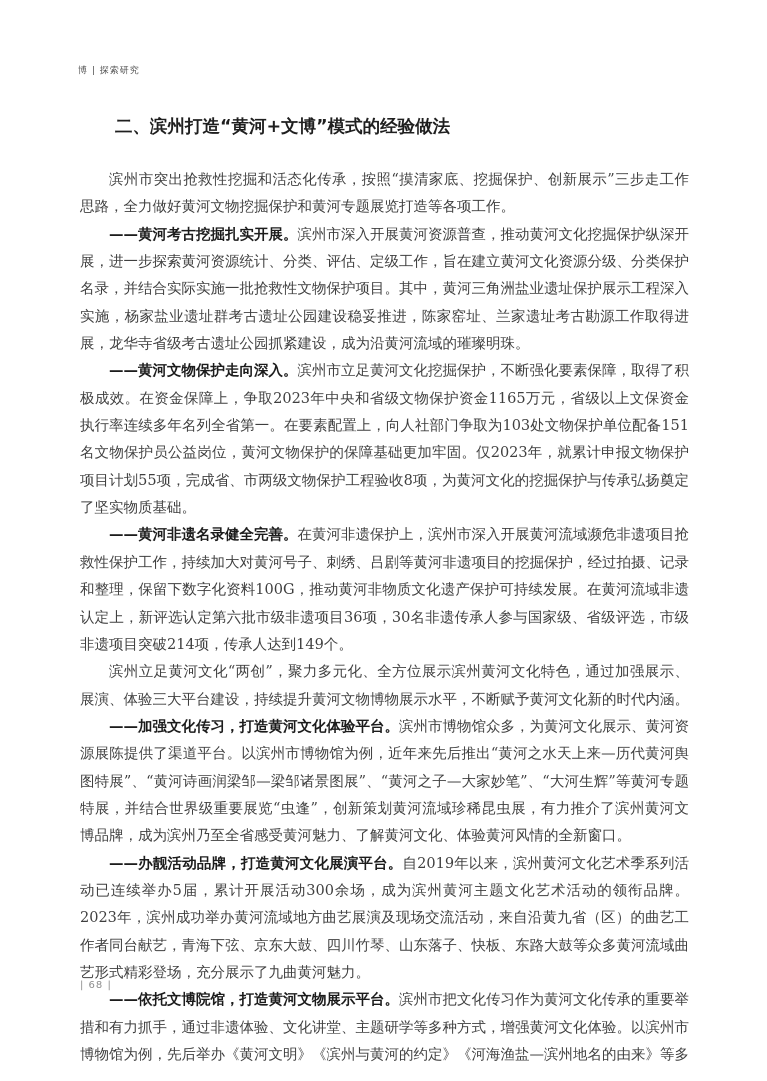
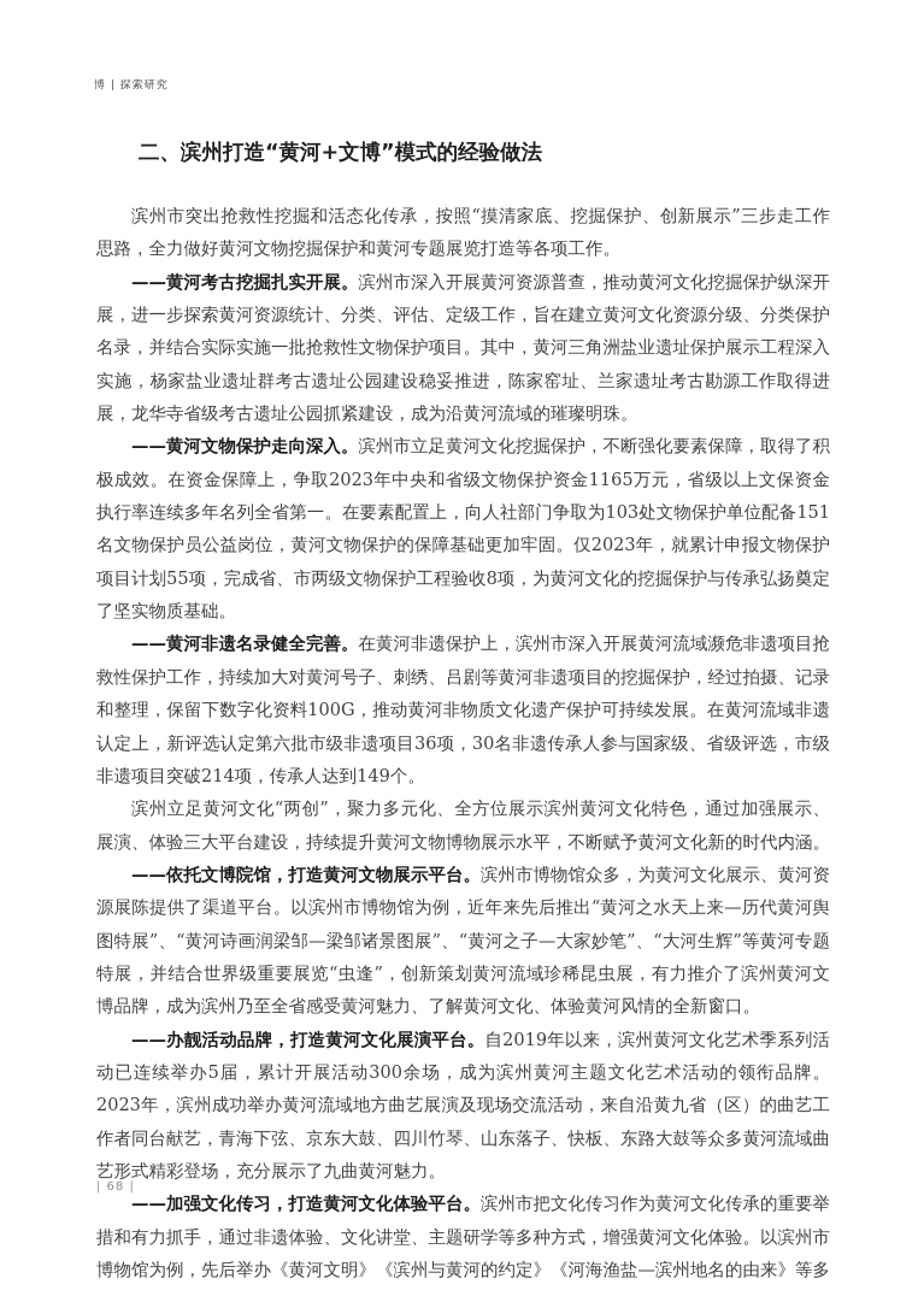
  博 | 探索研究
  二、滨州打造“黄河+文博”模式的经验做法
  滨州市突出抢救性挖掘和活态化传承，按照“摸清家底、挖掘保护、创新展示”三步走工作思路，全力做好黄河文物挖掘保护和黄河专题展览打造等各项工作。
  ——黄河考古挖掘扎实开展。滨州市深入开展黄河资源普查，推动黄河文化挖掘保护纵深开展，进一步探索黄河资源统计、分类、评估、定级工作，旨在建立黄河文化资源分级、分类保护名录，并结合实际实施一批抢救性文物保护项目。其中，黄河三角洲盐业遗址保护展示工程深入实施，杨家盐业遗址群考古遗址公园建设稳妥推进，陈家窑址、兰家遗址考古勘源工作取得进展，龙华寺省级考古遗址公园抓紧建设，成为沿黄河流域的璀璨明珠。
  ——黄河文物保护走向深入。滨州市立足黄河文化挖掘保护，不断强化要素保障，取得了积极成效。在资金保障上，争取2023年中央和省级文物保护资金1165万元，省级以上文保资金执行率连续多年名列全省第一。在要素配置上，向人社部门争取为103处文物保护单位配备151名文物保护员公益岗位，黄河文物保护的保障基础更加牢固。仅2023年，就累计申报文物保护项目计划55项，完成省、市两级文物保护工程验收8项，为黄河文化的挖掘保护与传承弘扬奠定了坚实物质基础。
  ——黄河非遗名录健全完善。在黄河非遗保护上，滨州市深入开展黄河流域濒危非遗项目抢救性保护工作，持续加大对黄河号子、刺绣、吕剧等黄河非遗项目的挖掘保护，经过拍摄、记录和整理，保留下数字化资料100G，推动黄河非物质文化遗产保护可持续发展。在黄河流域非遗认定上，新评选认定第六批市级非遗项目36项，30名非遗传承人参与国家级、省级评选，市级非遗项目突破214项，传承人达到149个。
  滨州立足黄河文化“两创”，聚力多元化、全方位展示滨州黄河文化特色，通过加强展示、展演、体验三大平台建设，持续提升黄河文物博物展示水平，不断赋予黄河文化新的时代内涵。
- ——加强文化传习，打造黄河文化体验平台。滨州市博物馆众多，为黄河文化展示、黄河资源展陈提供了渠道平台。以滨州市博物馆为例，近年来先后推出“黄河之水天上来—历代黄河舆图特展”、“黄河诗画润梁邹—梁邹诸景图展”、“黄河之子—大家妙笔”、“大河生辉”等黄河专题特展，并结合世界级重要展览“虫逢”，创新策划黄河流域珍稀昆虫展，有力推介了滨州黄河文博品牌，成为滨州乃至全省感受黄河魅力、了解黄河文化、体验黄河风情的全新窗口。
+ ——依托文博院馆，打造黄河文物展示平台。滨州市博物馆众多，为黄河文化展示、黄河资源展陈提供了渠道平台。以滨州市博物馆为例，近年来先后推出“黄河之水天上来—历代黄河舆图特展”、“黄河诗画润梁邹—梁邹诸景图展”、“黄河之子—大家妙笔”、“大河生辉”等黄河专题特展，并结合世界级重要展览“虫逢”，创新策划黄河流域珍稀昆虫展，有力推介了滨州黄河文博品牌，成为滨州乃至全省感受黄河魅力、了解黄河文化、体验黄河风情的全新窗口。
  ——办靓活动品牌，打造黄河文化展演平台。自2019年以来，滨州黄河文化艺术季系列活动已连续举办5届，累计开展活动300余场，成为滨州黄河主题文化艺术活动的领衔品牌。2023年，滨州成功举办黄河流域地方曲艺展演及现场交流活动，来自沿黄九省（区）的曲艺工作者同台献艺，青海下弦、京东大鼓、四川竹琴、山东落子、快板、东路大鼓等众多黄河流域曲艺形式精彩登场，充分展示了九曲黄河魅力。
- ——依托文博院馆，打造黄河文物展示平台。滨州市把文化传习作为黄河文化传承的重要举措和有力抓手，通过非遗体验、文化讲堂、主题研学等多种方式，增强黄河文化体验。以滨州市博物馆为例，先后举办《黄河文明》《滨州与黄河的约定》《河海渔盐—滨州地名的由来》等多
+ ——加强文化传习，打造黄河文化体验平台。滨州市把文化传习作为黄河文化传承的重要举措和有力抓手，通过非遗体验、文化讲堂、主题研学等多种方式，增强黄河文化体验。以滨州市博物馆为例，先后举办《黄河文明》《滨州与黄河的约定》《河海渔盐—滨州地名的由来》等多
  | 68 |
